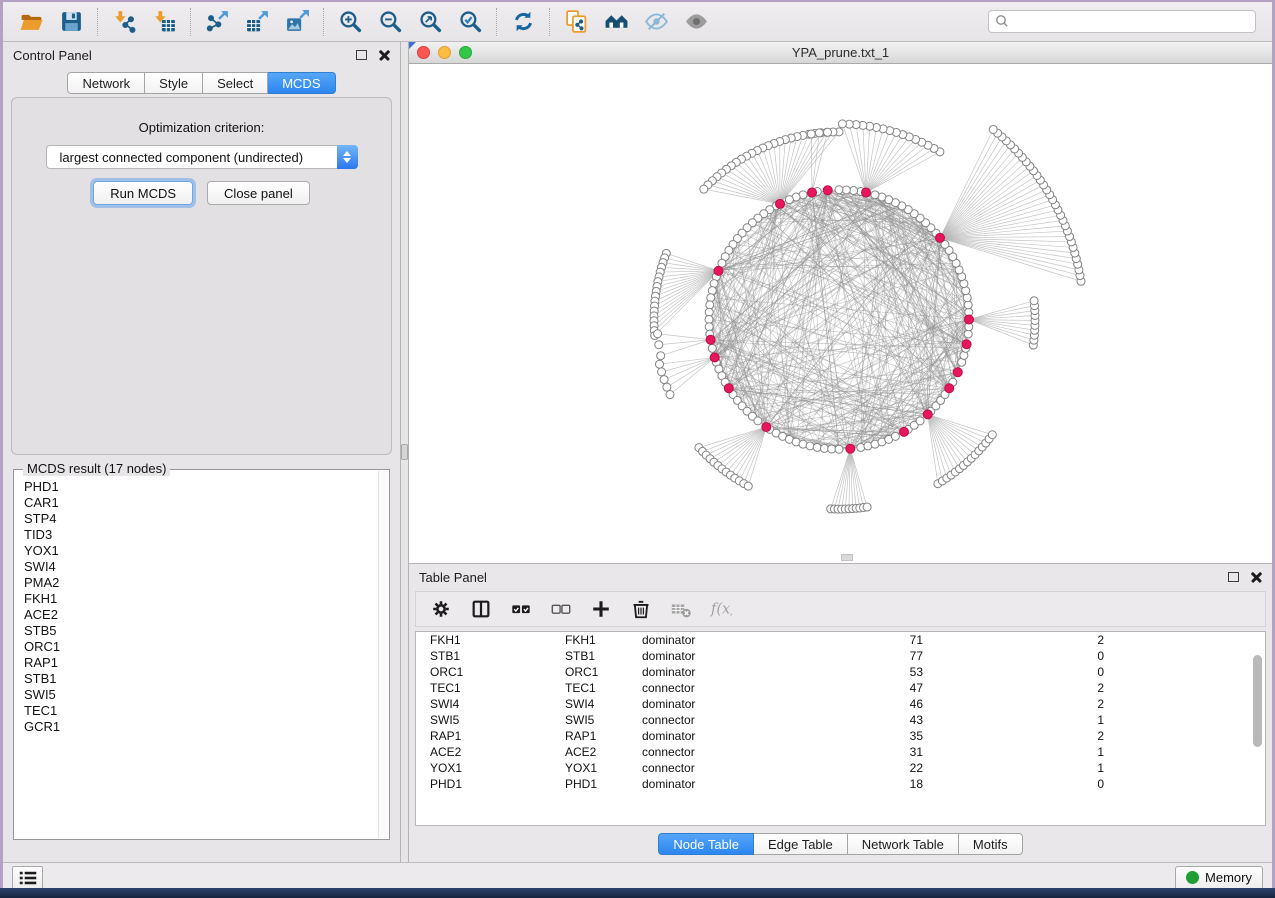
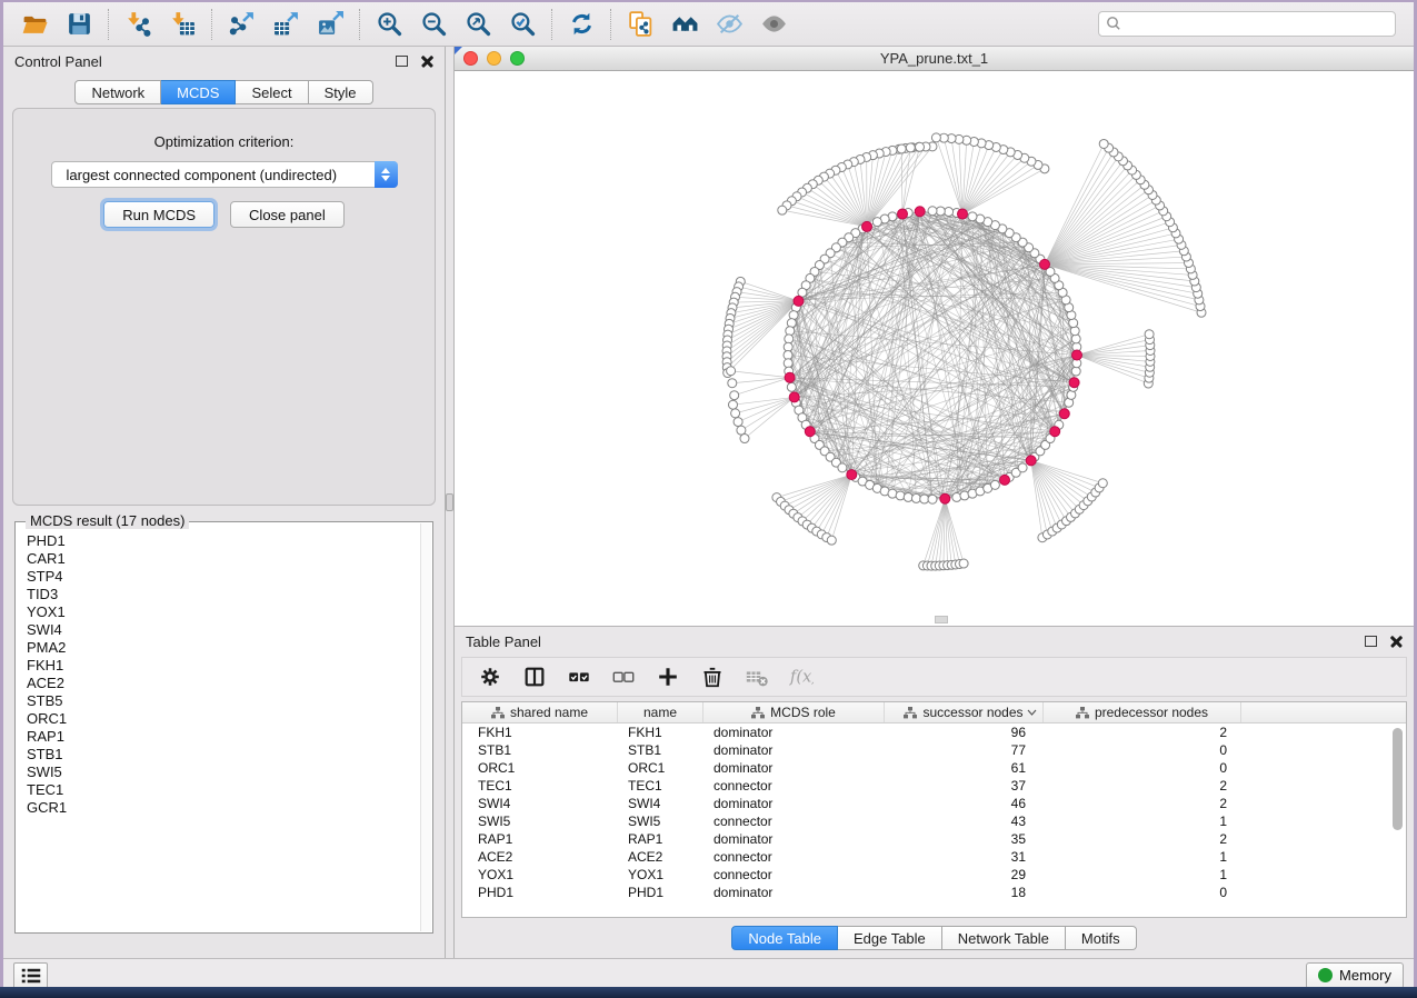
  Control Panel
  Network
- Style
+ MCDS
  Select
- MCDS
+ Style
  Optimization criterion:
  largest connected component (undirected)
  Run MCDS
  Close panel
  MCDS result (17 nodes)
  PHD1
  CAR1
  STP4
  TID3
  YOX1
  SWI4
  PMA2
  FKH1
  ACE2
  STB5
  ORC1
  RAP1
  STB1
  SWI5
  TEC1
  GCR1
  YPA_prune.txt_1
  Table Panel
  f(x
+ shared name
+ name
+ MCDS role
+ successor nodes
+ predecessor nodes
  FKH1
  FKH1
  dominator
- 71
+ 96
  2
  STB1
  STB1
  dominator
  77
  0
  ORC1
  ORC1
  dominator
- 53
+ 61
  0
  TEC1
  TEC1
  connector
- 47
+ 37
  2
  SWI4
  SWI4
  dominator
  46
  2
  SWI5
  SWI5
  connector
  43
  1
  RAP1
  RAP1
  dominator
  35
  2
  ACE2
  ACE2
  connector
  31
  1
  YOX1
  YOX1
  connector
- 22
+ 29
  1
  PHD1
  PHD1
  dominator
  18
  0
  Node Table
  Edge Table
  Network Table
  Motifs
  Memory
